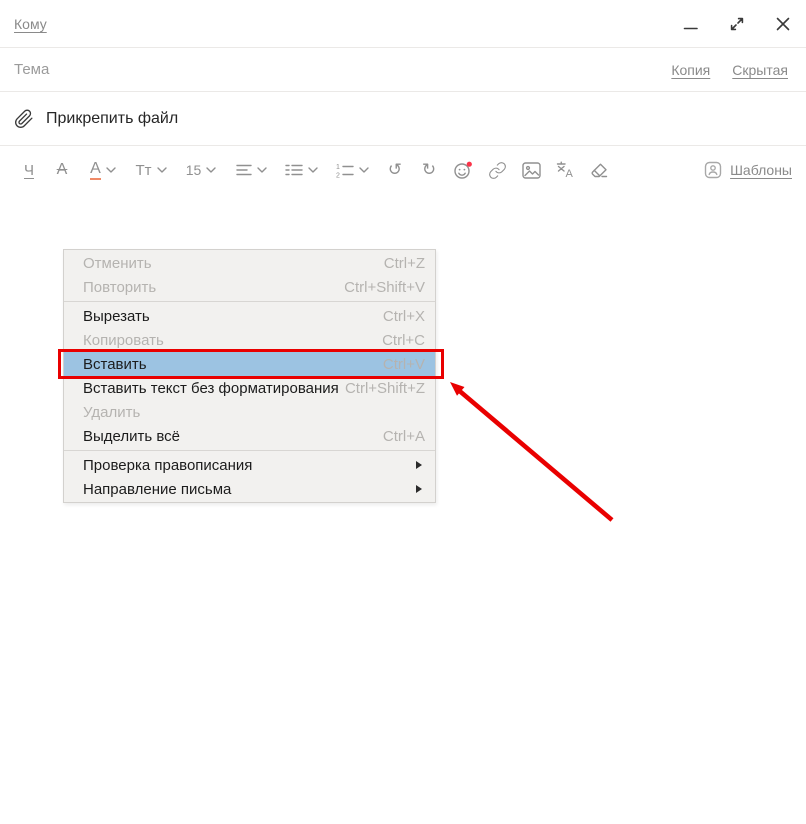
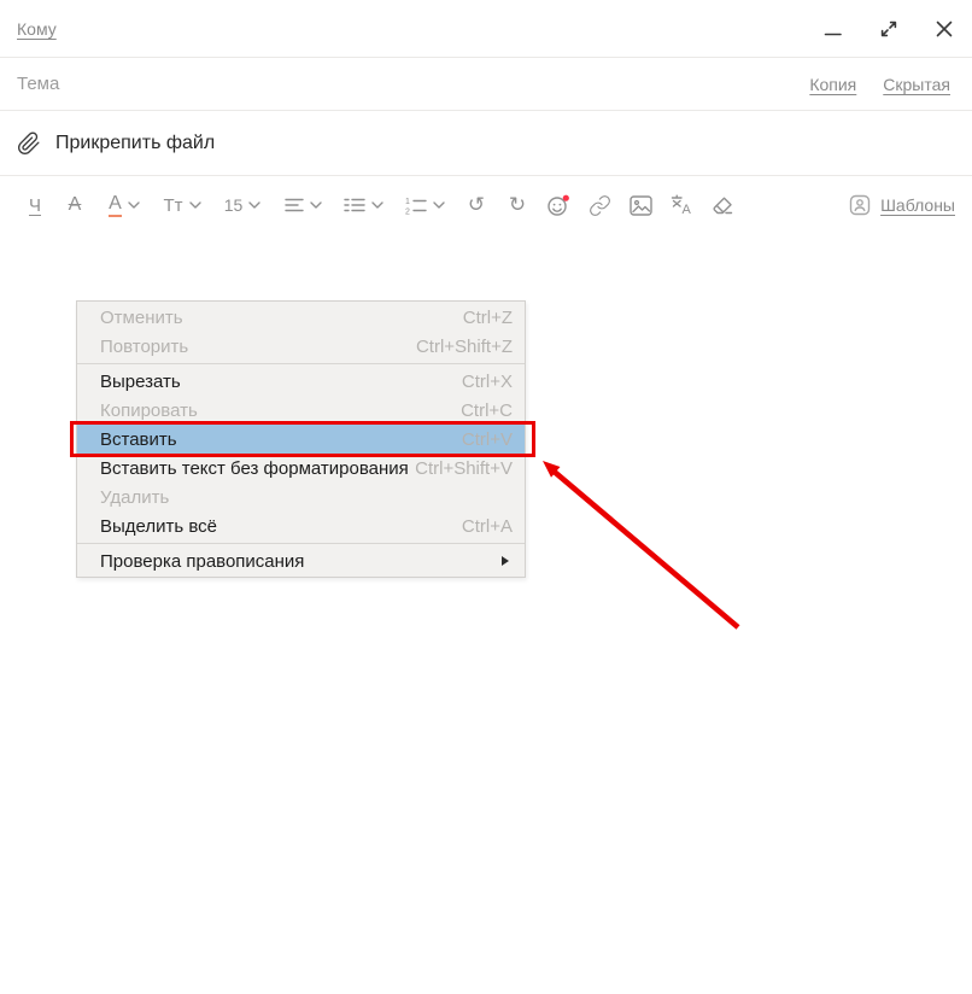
  Кому
  Тема
  Копия
  Скрытая
  Прикрепить файл
  Ч
  A
  A
  Tт
  15
  ↺
  ↻
  A
  Шаблоны
  Отменить
  Ctrl+Z
  Повторить
- Ctrl+Shift+V
+ Ctrl+Shift+Z
  Вырезать
  Ctrl+X
  Копировать
  Ctrl+C
  Вставить
  Ctrl+V
  Вставить текст без форматирования
- Ctrl+Shift+Z
+ Ctrl+Shift+V
  Удалить
  Выделить всё
  Ctrl+A
  Проверка правописания
- Направление письма
